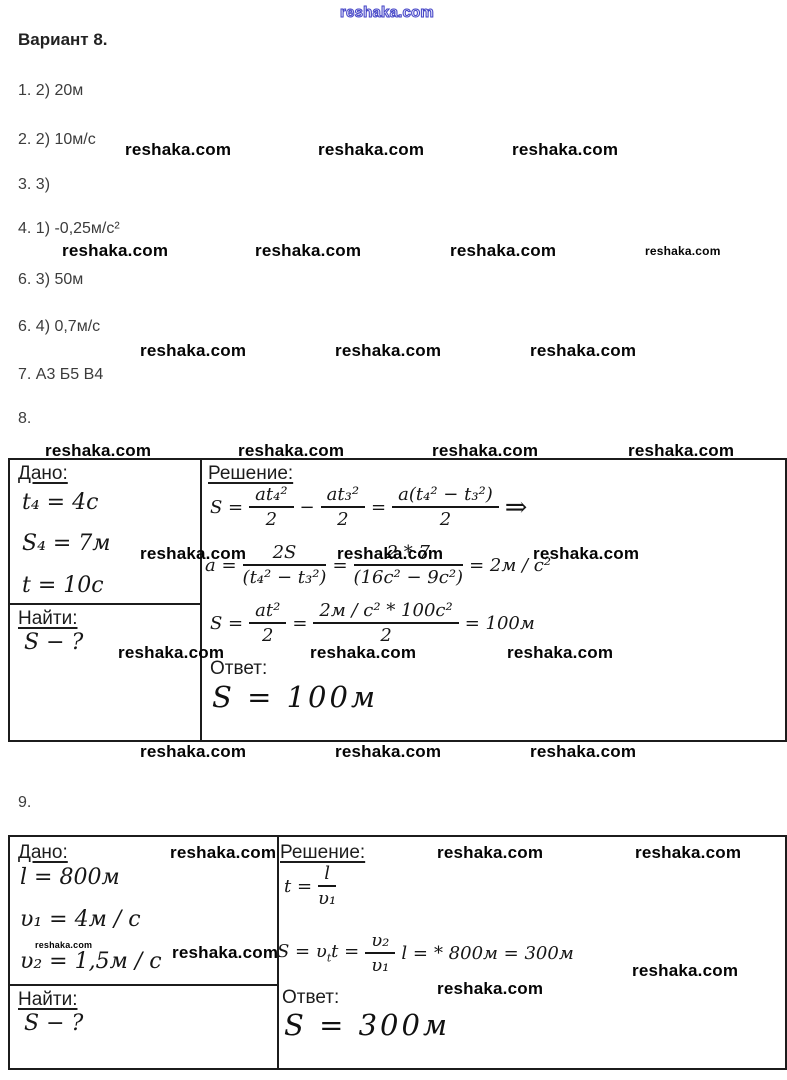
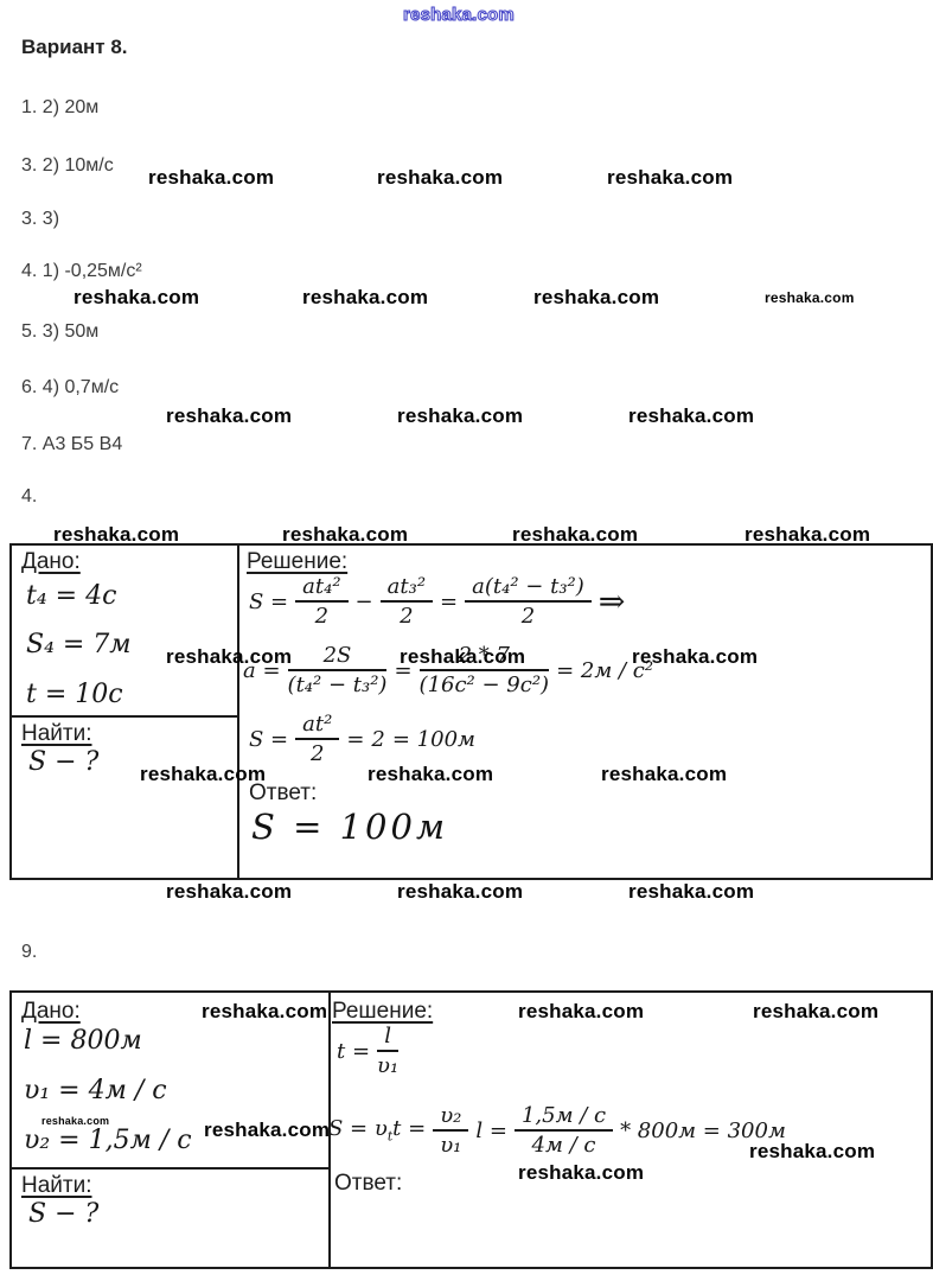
  reshaka.com
  reshaka.com
  reshaka.com
  reshaka.com
  reshaka.com
  reshaka.com
  reshaka.com
  reshaka.com
  reshaka.com
  reshaka.com
  reshaka.com
  reshaka.com
  reshaka.com
  reshaka.com
  reshaka.com
  reshaka.com
  reshaka.com
  reshaka.com
  reshaka.com
  reshaka.com
  reshaka.com
  reshaka.com
  reshaka.com
  reshaka.com
  reshaka.com
  reshaka.com
  reshaka.com
  reshaka.com
  reshaka.com
  reshaka.com
  reshaka.com
  Вариант 8.
  1. 2) 20м
- 2. 2) 10м/с
+ 3. 2) 10м/с
  3. 3)
  4. 1) -0,25м/с²
- 6. 3) 50м
+ 5. 3) 50м
  6. 4) 0,7м/с
  7. А3 Б5 В4
- 8.
+ 4.
  Дано:
  t₄ = 4с
  S₄ = 7м
  t = 10с
  Найти:
  S − ?
  Решение:
  S =
  at₄²
  2
  −
  at₃²
  2
  =
  a(t₄² − t₃²)
  2
  ⇒
  a =
  2S
  (t₄² − t₃²)
  =
  2 * 7
  (16с² − 9с²)
  = 2м / с²
  S =
  at²
  2
  =
- 2м / с² * 100с²
  2
  = 100м
  Ответ:
  S = 100м
  9.
  Дано:
  l = 800м
  υ₁ = 4м / с
  υ₂ = 1,5м / с
  Найти:
  S − ?
  Решение:
  t =
  l
  υ₁
  S = υtt =
  υ₂
  υ₁
  l =
+ 1,5м / с
+ 4м / с
  * 800м = 300м
  Ответ:
- S = 300м
